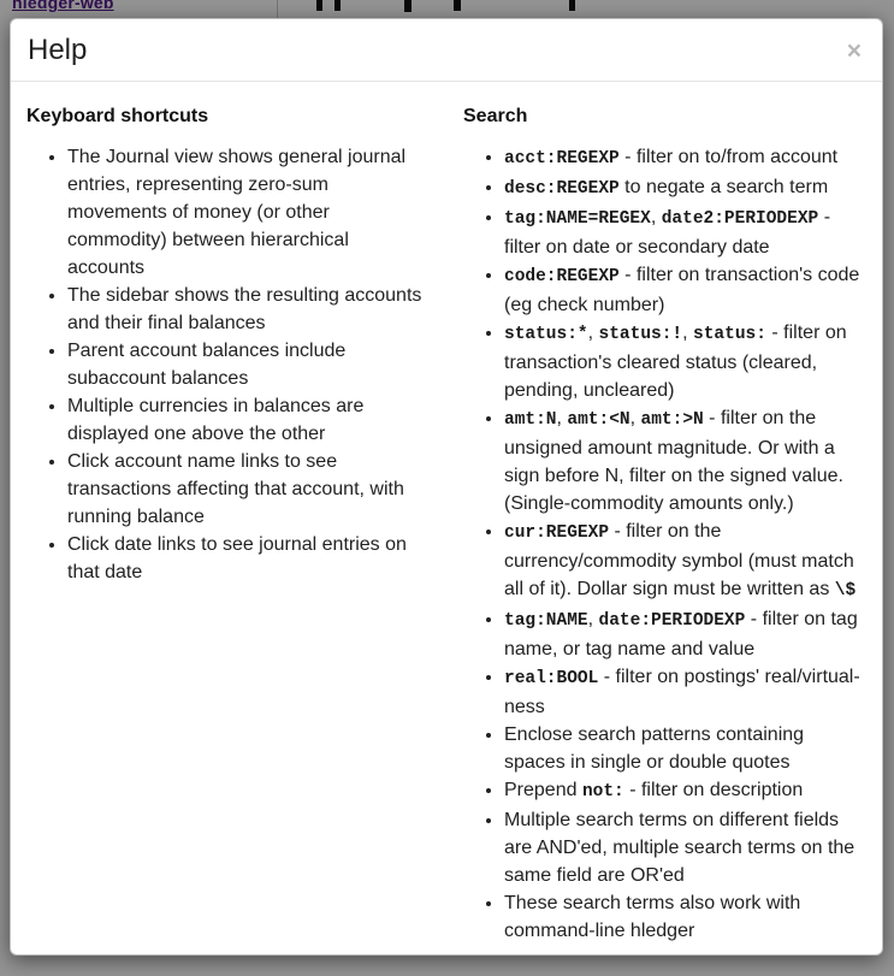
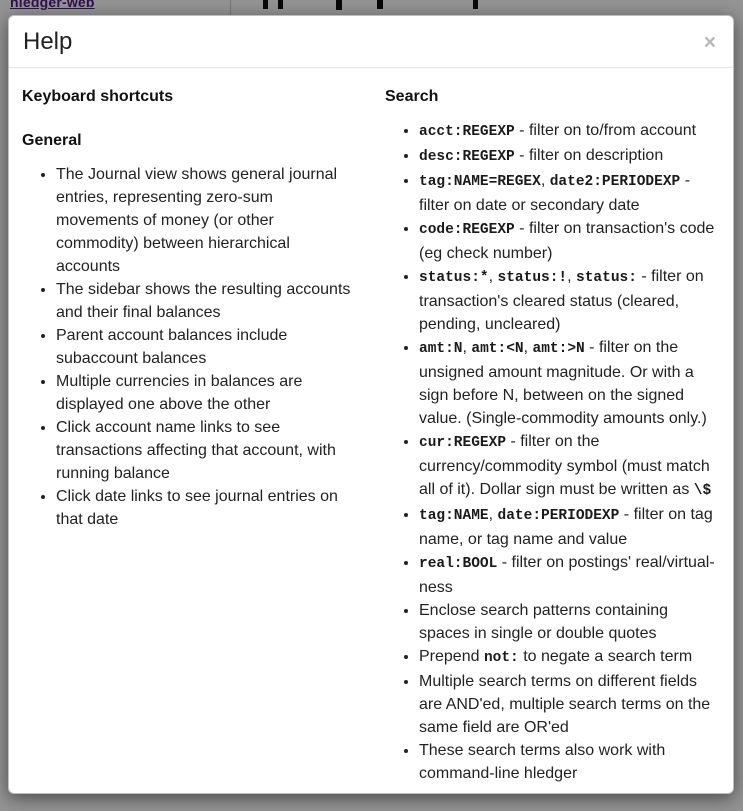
  hledger-web
  Help
  ×
  Keyboard shortcuts
+ General
  The Journal view shows general journal entries, representing zero-sum movements of money (or other commodity) between hierarchical accounts
  The sidebar shows the resulting accounts and their final balances
  Parent account balances include subaccount balances
  Multiple currencies in balances are displayed one above the other
  Click account name links to see transactions affecting that account, with running balance
  Click date links to see journal entries on that date
  Search
  acct:REGEXP - filter on to/from account
- desc:REGEXP to negate a search term
+ desc:REGEXP - filter on description
  tag:NAME=REGEX, date2:PERIODEXP - filter on date or secondary date
  code:REGEXP - filter on transaction's code (eg check number)
  status:*, status:!, status: - filter on transaction's cleared status (cleared, pending, uncleared)
- amt:N, amt:<N, amt:>N - filter on the unsigned amount magnitude. Or with a sign before N, filter on the signed value. (Single-commodity amounts only.)
+ amt:N, amt:<N, amt:>N - filter on the unsigned amount magnitude. Or with a sign before N, between on the signed value. (Single-commodity amounts only.)
  cur:REGEXP - filter on the currency/commodity symbol (must match all of it). Dollar sign must be written as \$
  tag:NAME, date:PERIODEXP - filter on tag name, or tag name and value
  real:BOOL - filter on postings' real/virtual-ness
  Enclose search patterns containing spaces in single or double quotes
- Prepend not: - filter on description
+ Prepend not: to negate a search term
  Multiple search terms on different fields are AND'ed, multiple search terms on the same field are OR'ed
  These search terms also work with command-line hledger
